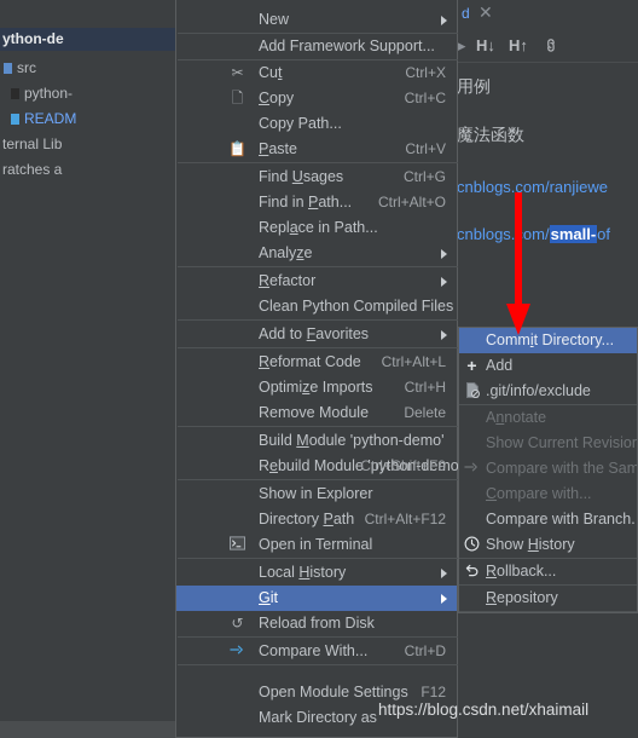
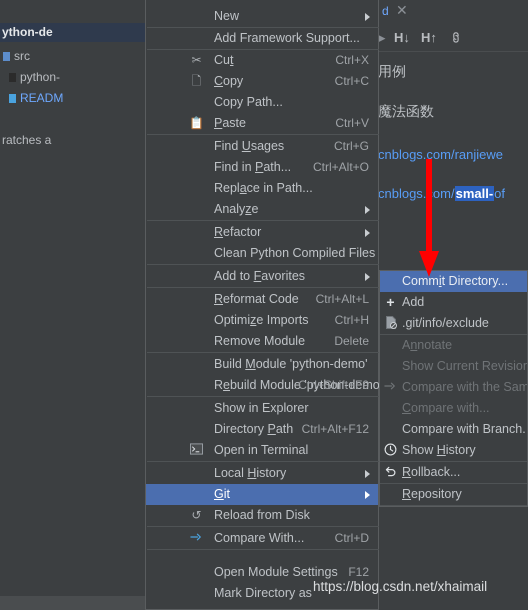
  ython-de
  src
  python-
  READM
- ternal Lib
  ratches a
  d
  ✕
  ▸
  H↓
  H↑
  用例
  魔法函数
  cnblogs.com/ranjiewe
  cnblogs.om/small-of
  New
  Add Framework Support...
  ✂
  Cut
  Ctrl+X
  🗋
  Copy
  Ctrl+C
  Copy Path...
  📋
  Paste
  Ctrl+V
  Find Usages
  Ctrl+G
  Find in Path...
  Ctrl+Alt+O
  Replace in Path...
  Analyze
  Refactor
  Clean Python Compiled Files
  Add to Favorites
  Reformat Code
  Ctrl+Alt+L
  Optimize Imports
  Ctrl+H
  Remove Module
  Delete
  Build Module 'python-demo'
  Rebuild Module 'python-demo
  Ctrl+Shift+F9
  Show in Explorer
  Directory Path
  Ctrl+Alt+F12
  Open in Terminal
  Local History
  Git
  ↺
  Reload from Disk
  Compare With...
  Ctrl+D
  Open Module Settings
  F12
  Mark Directory as
  Commit Directory...
  +
  Add
  .git/info/exclude
  Annotate
  Show Current Revision
  Compare with the Sam
  Compare with...
  Compare with Branch.
  Show History
  Rollback...
  Repository
  https://blog.csdn.net/xhaimail
